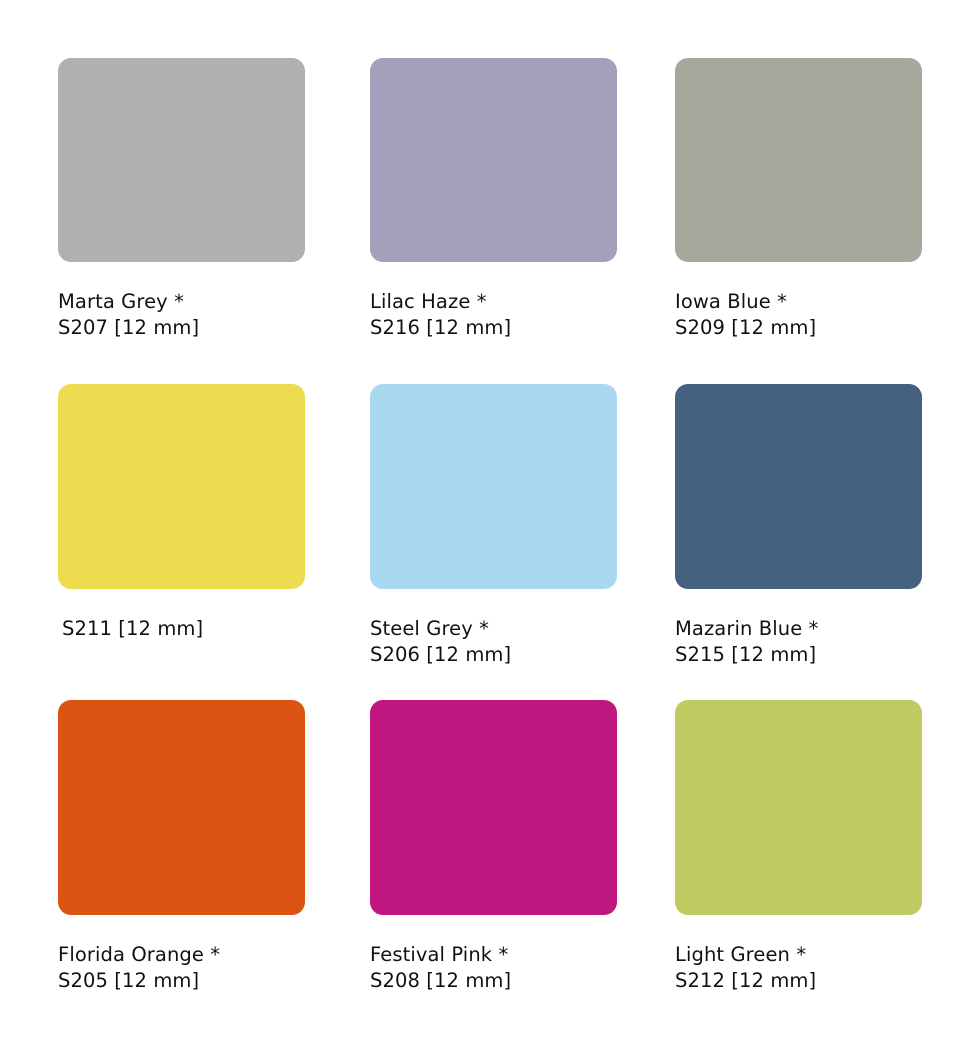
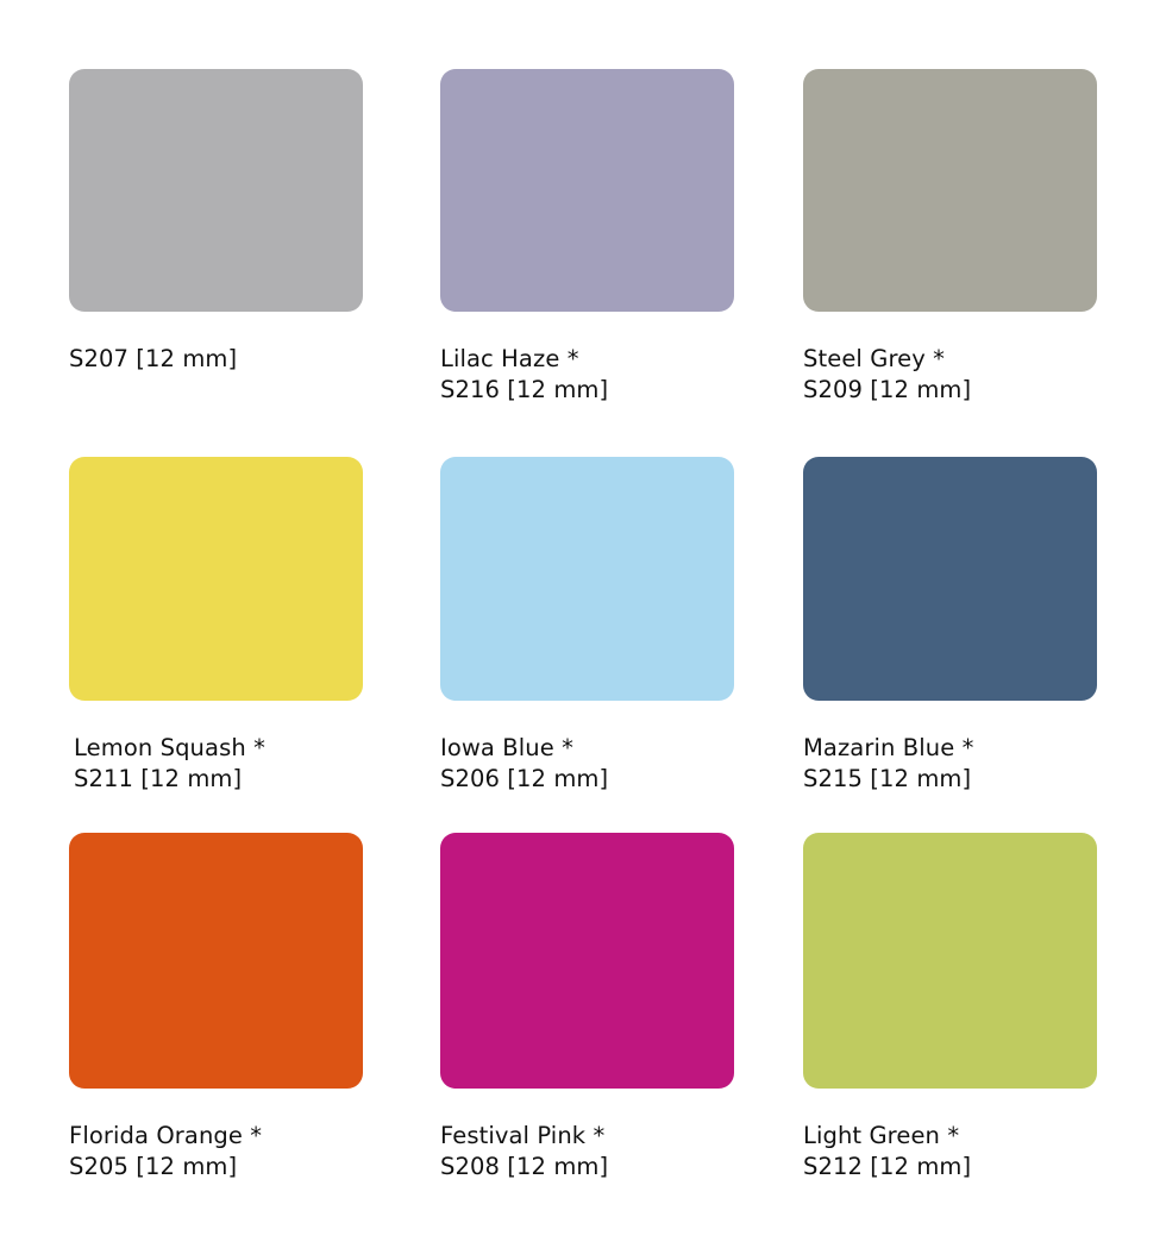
- Marta Grey *
  S207 [12 mm]
  Lilac Haze *
  S216 [12 mm]
- Iowa Blue *
+ Steel Grey *
  S209 [12 mm]
+ Lemon Squash *
  S211 [12 mm]
- Steel Grey *
+ Iowa Blue *
  S206 [12 mm]
  Mazarin Blue *
  S215 [12 mm]
  Florida Orange *
  S205 [12 mm]
  Festival Pink *
  S208 [12 mm]
  Light Green *
  S212 [12 mm]
